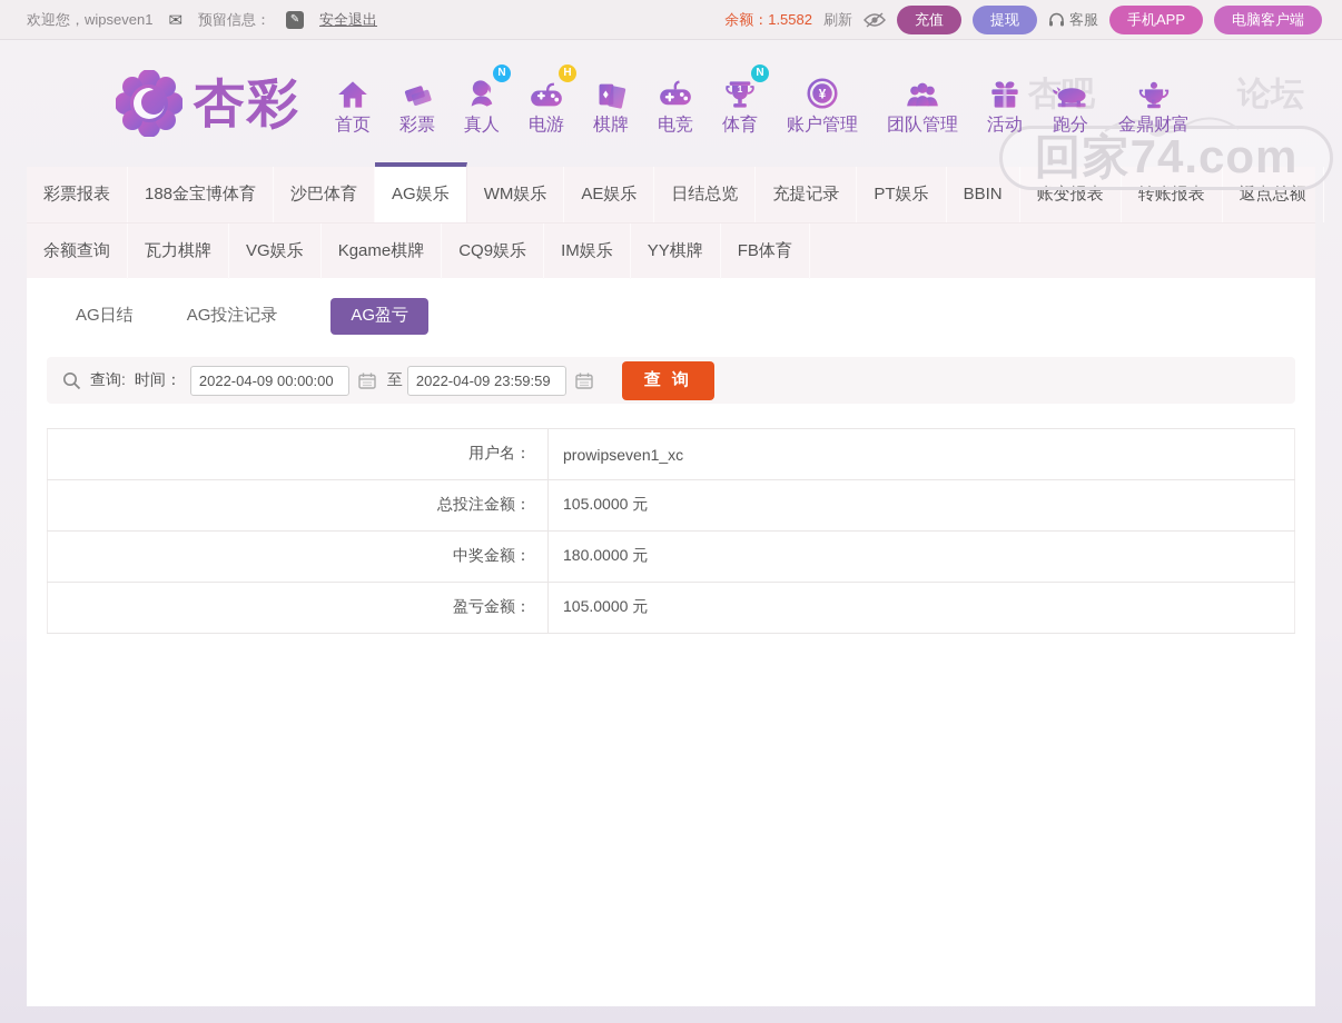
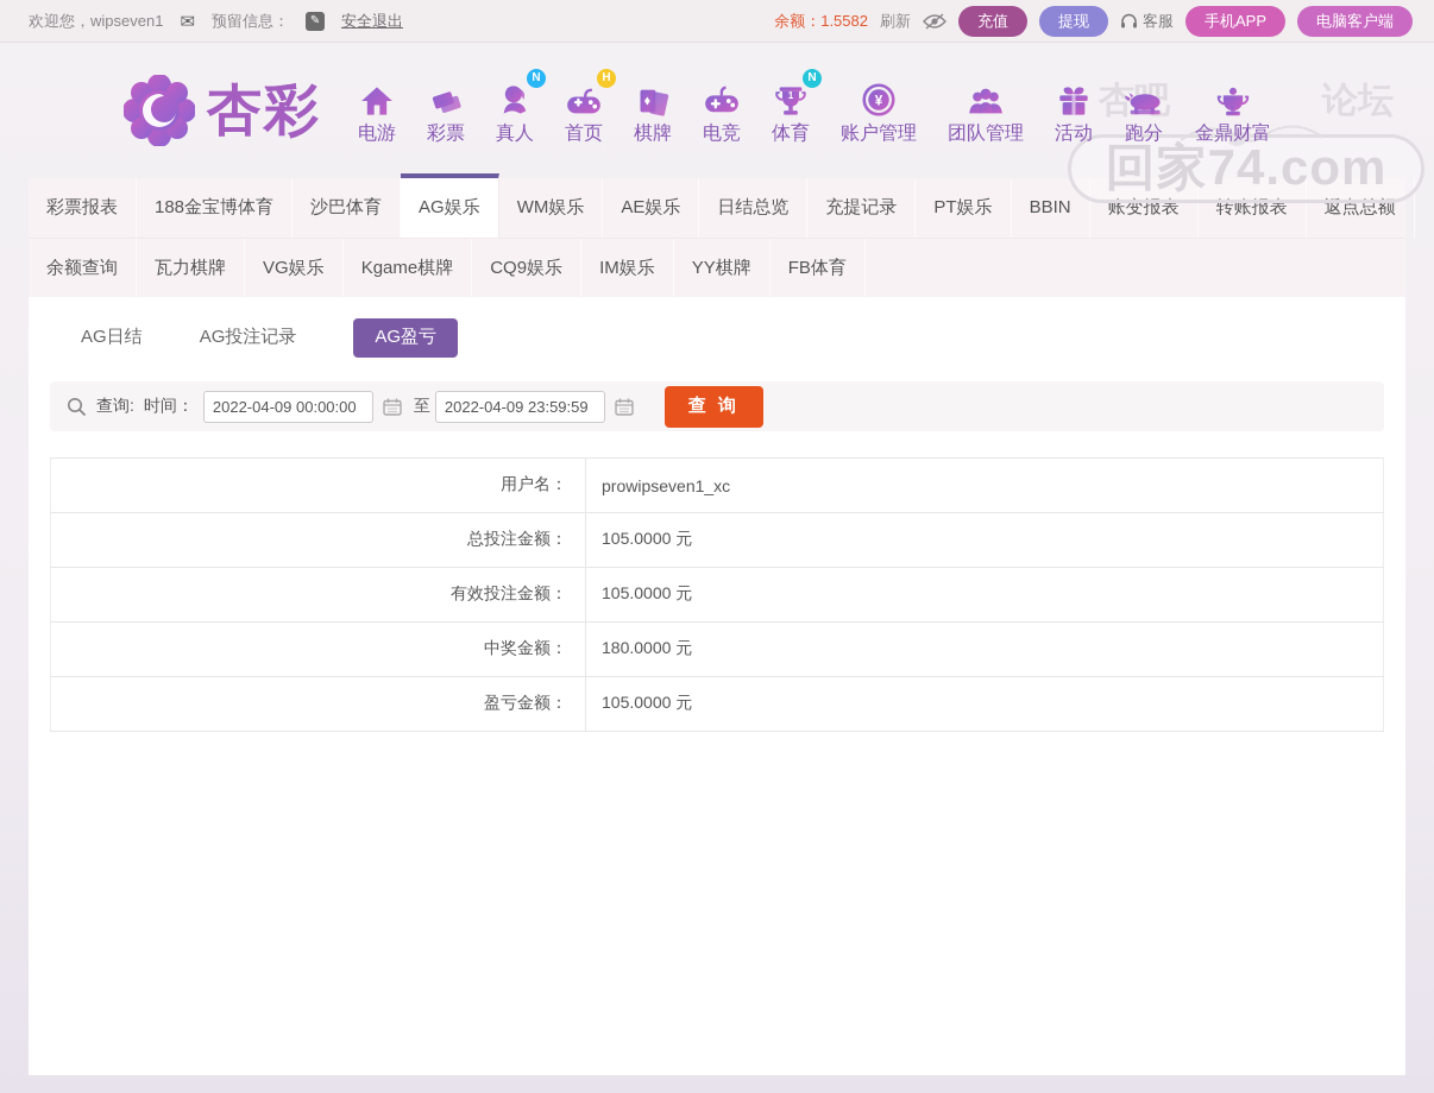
  欢迎您，wipseven1
  ✉
  预留信息：
  ✎
  安全退出
  余额：1.5582
  刷新
  充值
  提现
  客服
  手机APP
  电脑客户端
  回家74.com
  杏彩
- 首页
+ 电游
  彩票
  N
  真人
  H
- 电游
+ 首页
  棋牌
  电竞
  1
  N
  体育
  ¥
  账户管理
  团队管理
  活动
  跑分
  金鼎财富
  彩票报表
  188金宝博体育
  沙巴体育
  AG娱乐
  WM娱乐
  AE娱乐
  日结总览
  充提记录
  PT娱乐
  BBIN
  账变报表
  转账报表
  返点总额
  余额查询
  瓦力棋牌
  VG娱乐
  Kgame棋牌
  CQ9娱乐
  IM娱乐
  YY棋牌
  FB体育
  AG日结
  AG投注记录
  AG盈亏
  查询:
  时间：
  2022-04-09 00:00:00
  至
  2022-04-09 23:59:59
  查 询
  用户名：	prowipseven1_xc
  总投注金额：	105.0000 元
+ 有效投注金额：	105.0000 元
  中奖金额：	180.0000 元
  盈亏金额：	105.0000 元
